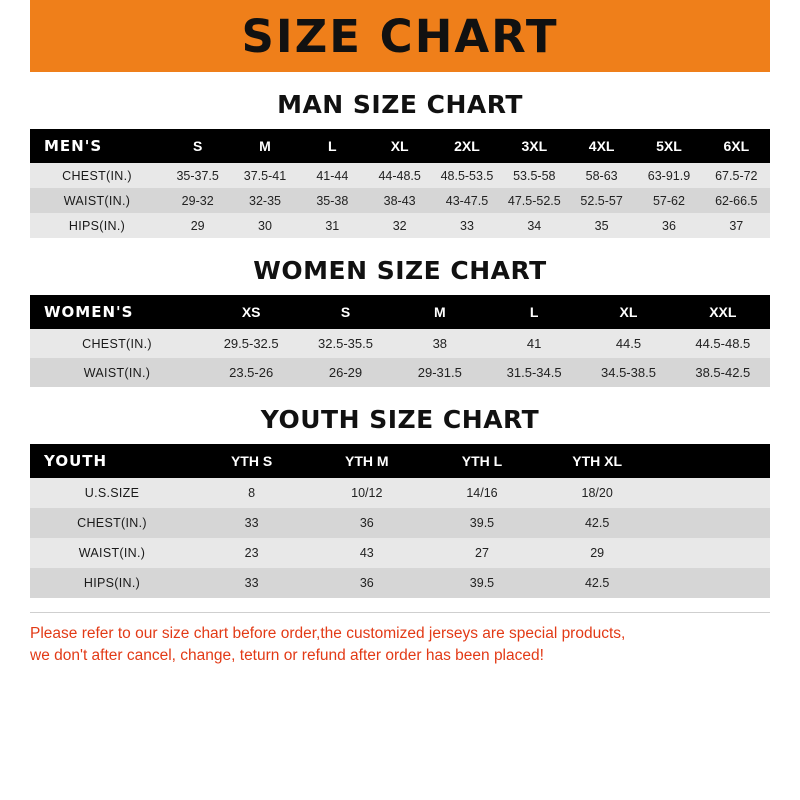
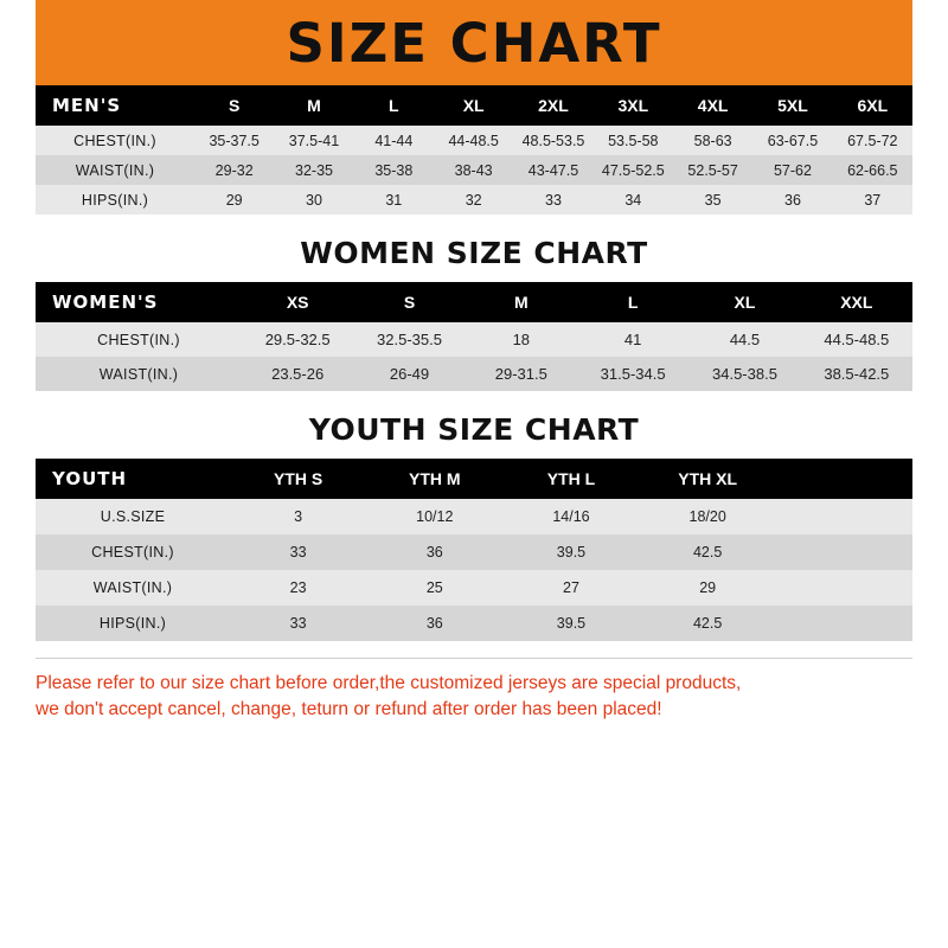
  SIZE CHART
- MAN SIZE CHART
  MEN'S	S	M	L	XL	2XL	3XL	4XL	5XL	6XL
- CHEST(IN.)	35-37.5	37.5-41	41-44	44-48.5	48.5-53.5	53.5-58	58-63	63-91.9	67.5-72
+ CHEST(IN.)	35-37.5	37.5-41	41-44	44-48.5	48.5-53.5	53.5-58	58-63	63-67.5	67.5-72
  WAIST(IN.)	29-32	32-35	35-38	38-43	43-47.5	47.5-52.5	52.5-57	57-62	62-66.5
  HIPS(IN.)	29	30	31	32	33	34	35	36	37
  WOMEN SIZE CHART
  WOMEN'S	XS	S	M	L	XL	XXL
- CHEST(IN.)	29.5-32.5	32.5-35.5	38	41	44.5	44.5-48.5
+ CHEST(IN.)	29.5-32.5	32.5-35.5	18	41	44.5	44.5-48.5
- WAIST(IN.)	23.5-26	26-29	29-31.5	31.5-34.5	34.5-38.5	38.5-42.5
+ WAIST(IN.)	23.5-26	26-49	29-31.5	31.5-34.5	34.5-38.5	38.5-42.5
  YOUTH SIZE CHART
  YOUTH	YTH S	YTH M	YTH L	YTH XL
- U.S.SIZE	8	10/12	14/16	18/20
+ U.S.SIZE	3	10/12	14/16	18/20
  CHEST(IN.)	33	36	39.5	42.5
- WAIST(IN.)	23	43	27	29
+ WAIST(IN.)	23	25	27	29
  HIPS(IN.)	33	36	39.5	42.5
  Please refer to our size chart before order,the customized jerseys are special products,
- we don't after cancel, change, teturn or refund after order has been placed!
+ we don't accept cancel, change, teturn or refund after order has been placed!
